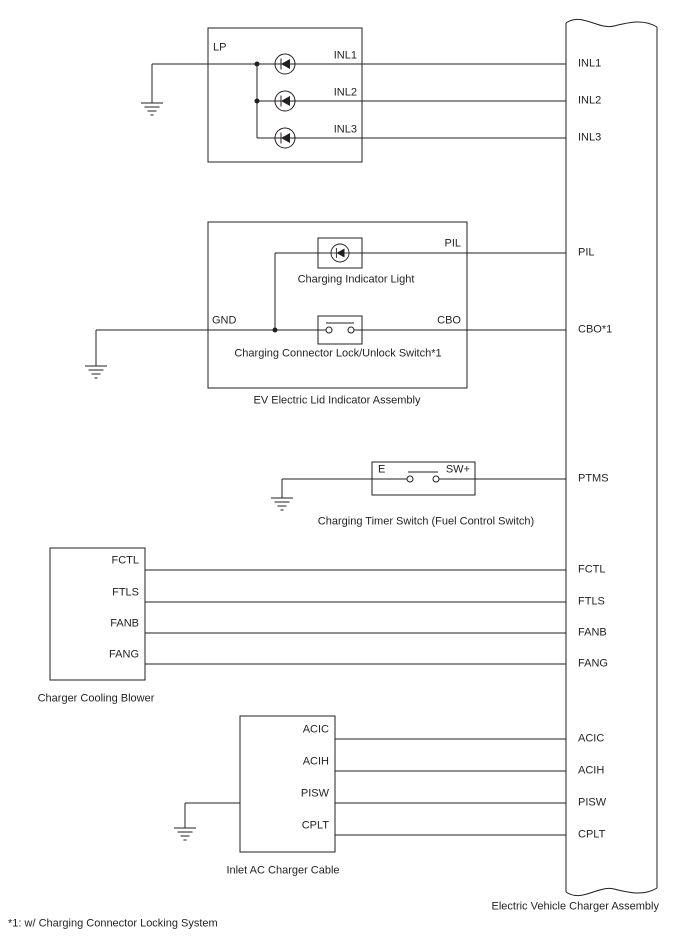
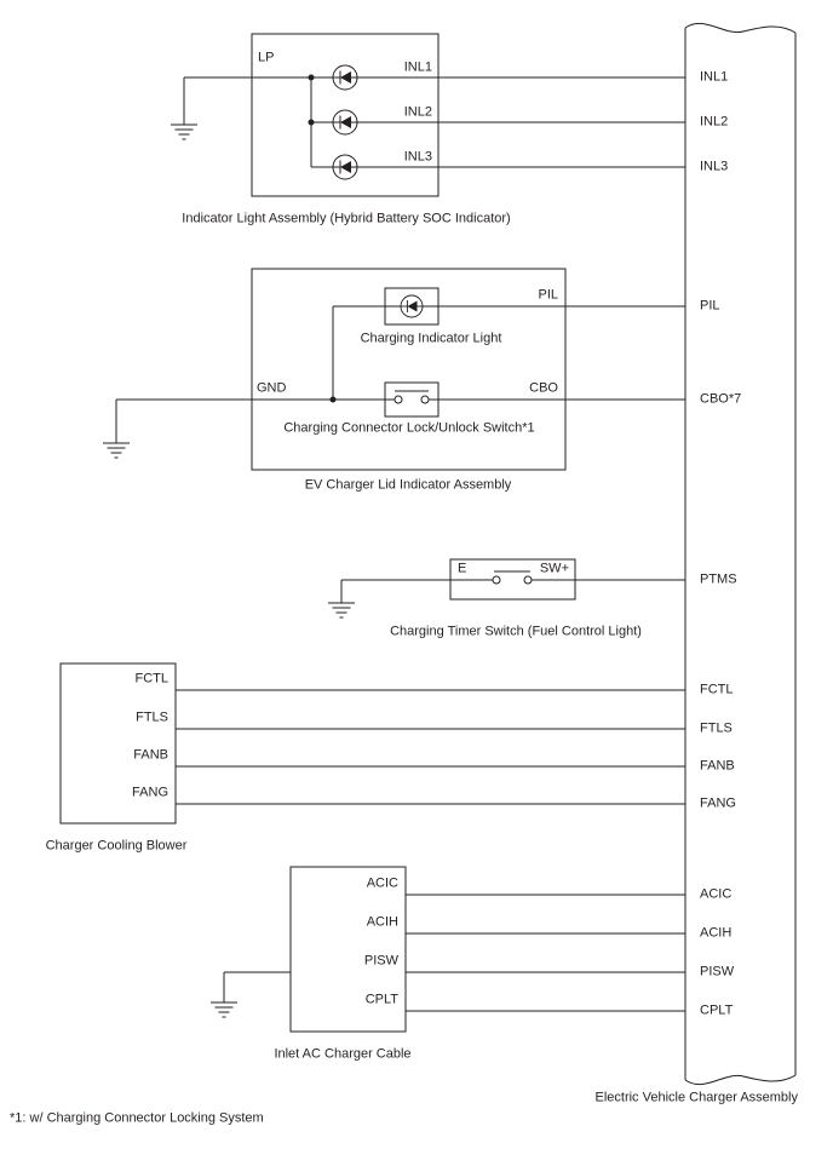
  LP
  INL1
  INL2
  INL3
+ Indicator Light Assembly (Hybrid Battery SOC Indicator)
  PIL
  Charging Indicator Light
  GND
  CBO
  Charging Connector Lock/Unlock Switch*1
- EV Electric Lid Indicator Assembly
+ EV Charger Lid Indicator Assembly
  E
  SW+
- Charging Timer Switch (Fuel Control Switch)
+ Charging Timer Switch (Fuel Control Light)
  FCTL
  FTLS
  FANB
  FANG
  Charger Cooling Blower
  ACIC
  ACIH
  PISW
  CPLT
  Inlet AC Charger Cable
  INL1
  INL2
  INL3
  PIL
- CBO*1
+ CBO*7
  PTMS
  FCTL
  FTLS
  FANB
  FANG
  ACIC
  ACIH
  PISW
  CPLT
  Electric Vehicle Charger Assembly
  *1: w/ Charging Connector Locking System
